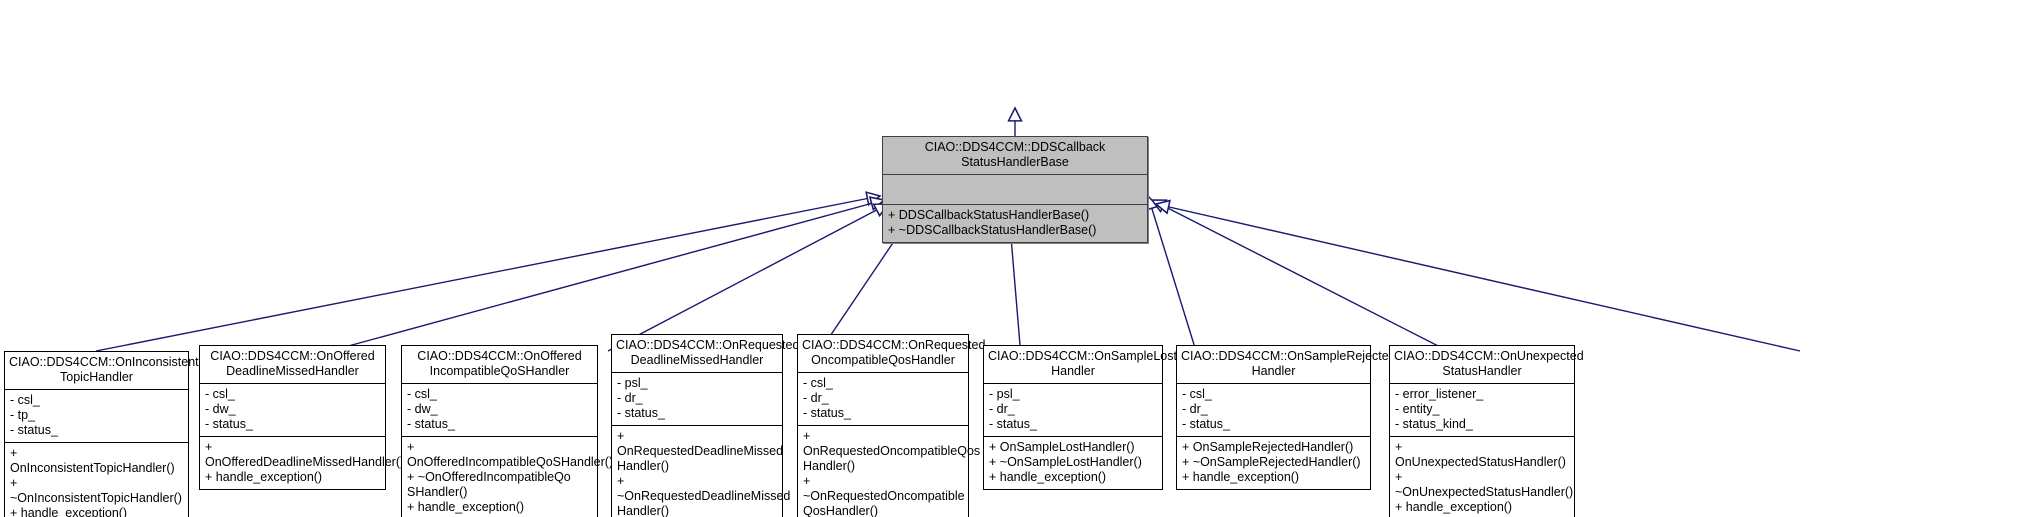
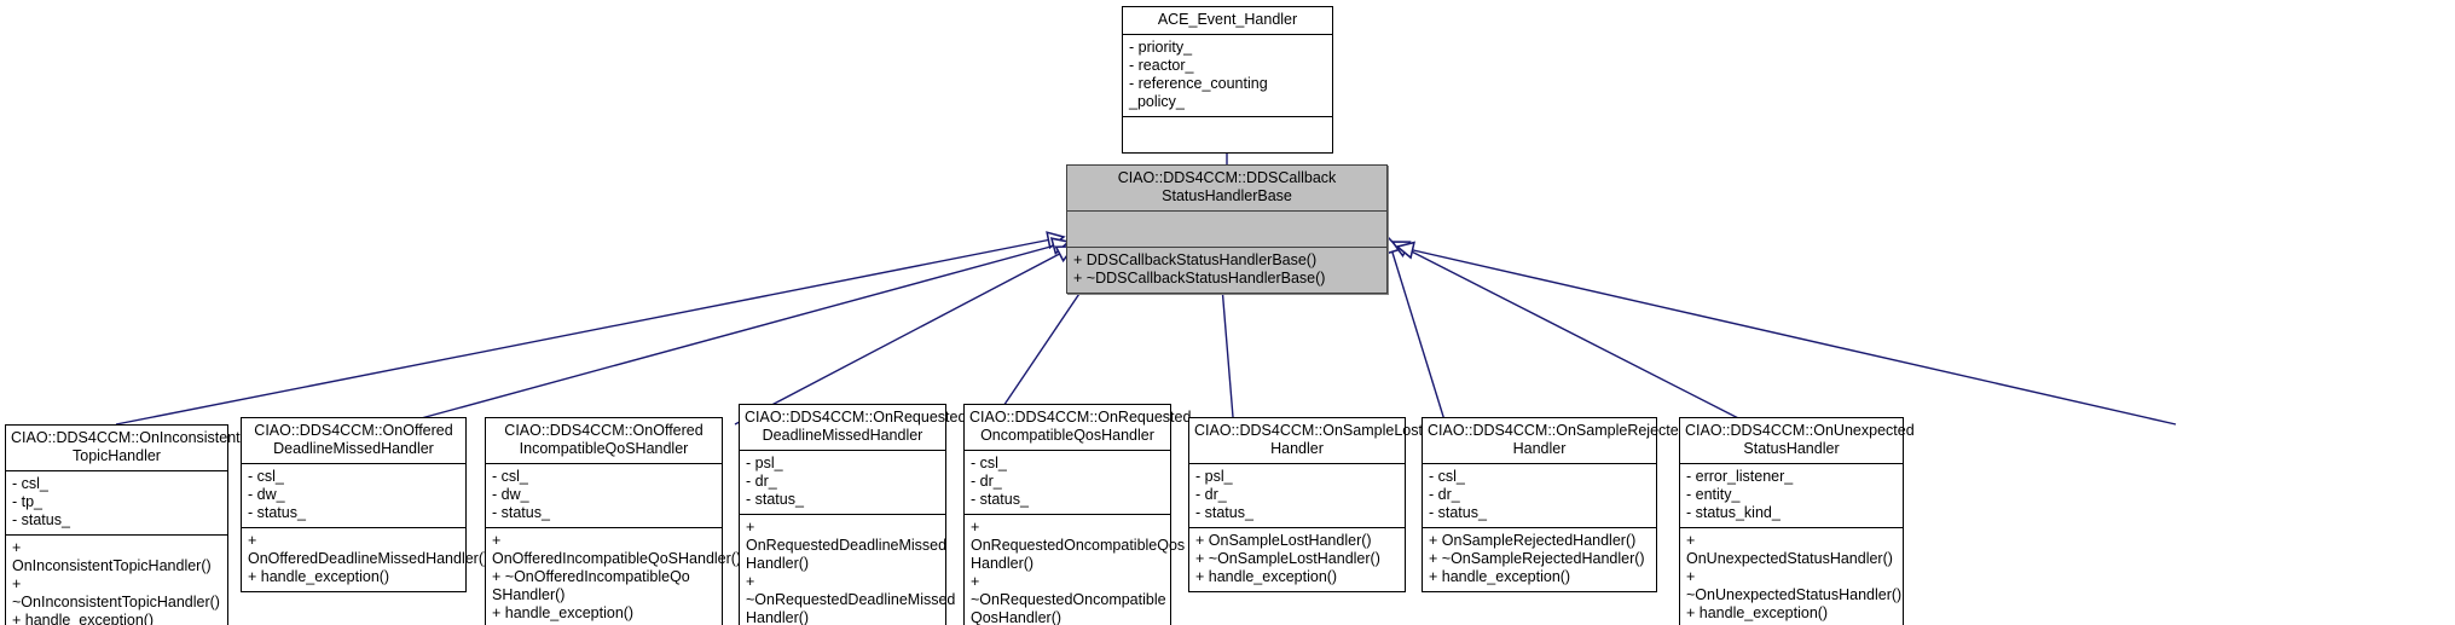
+ ACE_Event_Handler
+ - priority_
+ - reactor_
+ - reference_counting
+ _policy_
  CIAO::DDS4CCM::DDSCallback
  StatusHandlerBase
  + DDSCallbackStatusHandlerBase()
  + ~DDSCallbackStatusHandlerBase()
  CIAO::DDS4CCM::OnInconsistent
  TopicHandler
  - csl_
  - tp_
  - status_
  + OnInconsistentTopicHandler()
  + ~OnInconsistentTopicHandler()
  + handle_exception()
  CIAO::DDS4CCM::OnOffered
  DeadlineMissedHandler
  - csl_
  - dw_
  - status_
  + OnOfferedDeadlineMissedHandler(
  + handle_exception()
  CIAO::DDS4CCM::OnOffered
  IncompatibleQoSHandler
  - csl_
  - dw_
  - status_
  + OnOfferedIncompatibleQoSHandler(
  + ~OnOfferedIncompatibleQo SHandler()
  + handle_exception()
  CIAO::DDS4CCM::OnRequested
  DeadlineMissedHandler
  - psl_
  - dr_
  - status_
  + OnRequestedDeadlineMissed Handler()
  + ~OnRequestedDeadlineMissed Handler()
  CIAO::DDS4CCM::OnRequested
  OncompatibleQosHandler
  - csl_
  - dr_
  - status_
  + OnRequestedOncompatibleQos Handler()
  + ~OnRequestedOncompatible QosHandler()
  CIAO::DDS4CCM::OnSampleLos
  Handler
  - psl_
  - dr_
  - status_
  + OnSampleLostHandler()
  + ~OnSampleLostHandler()
  + handle_exception()
  CIAO::DDS4CCM::OnSampleRejecte
  Handler
  - csl_
  - dr_
  - status_
  + OnSampleRejectedHandler()
  + ~OnSampleRejectedHandler()
  + handle_exception()
  CIAO::DDS4CCM::OnUnexpected
  StatusHandler
  - error_listener_
  - entity_
  - status_kind_
  + OnUnexpectedStatusHandler()
  + ~OnUnexpectedStatusHandler()
  + handle_exception()
